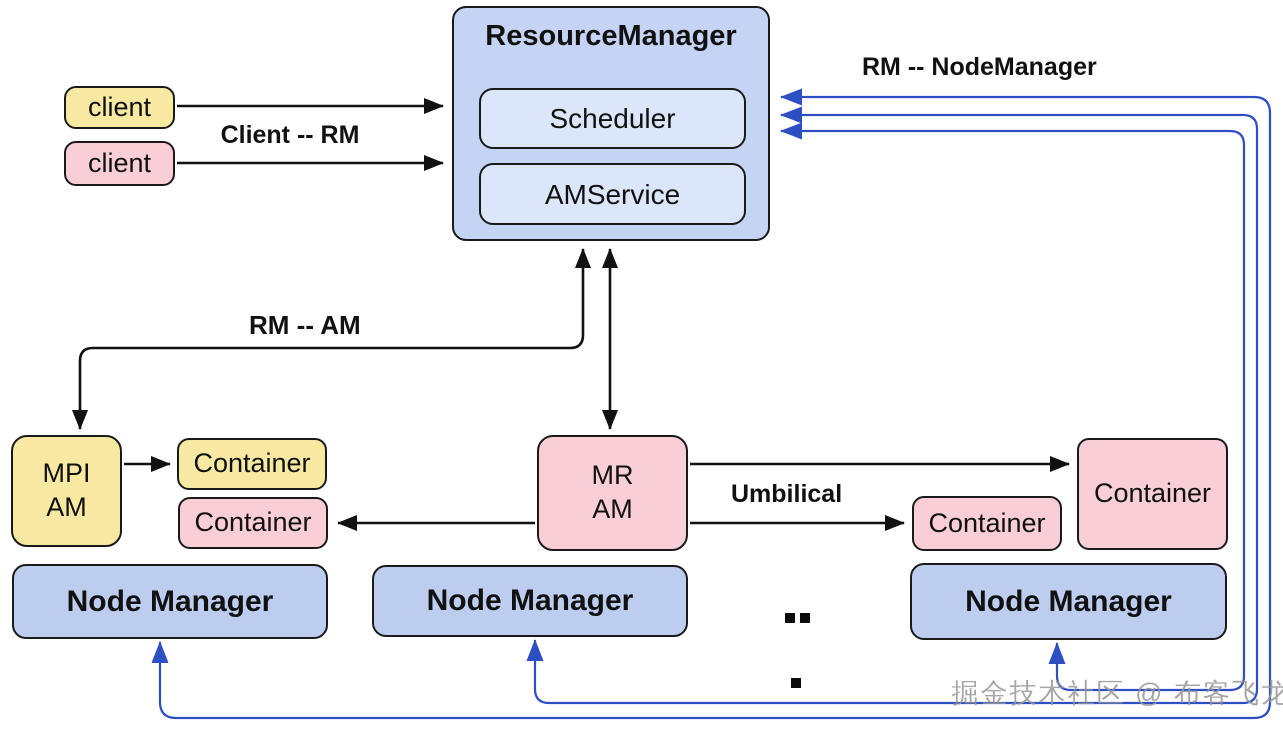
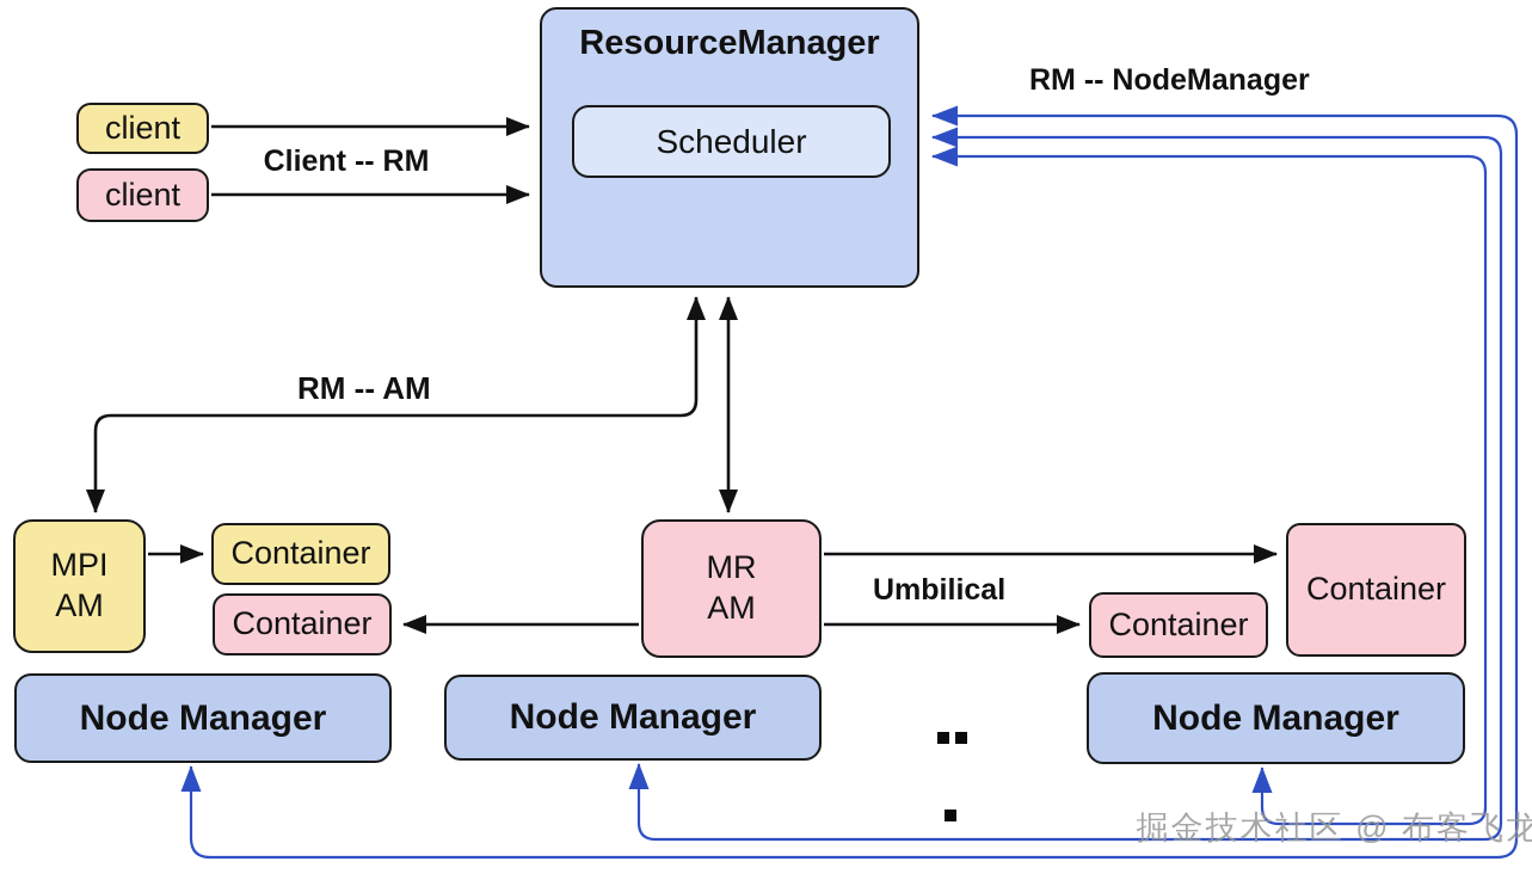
  client
  client
  ResourceManager
  Scheduler
- AMService
  MPI
  AM
  Container
  Container
  MR
  AM
  Container
  Container
  Node Manager
  Node Manager
  Node Manager
  Client -- RM
  RM -- NodeManager
  RM -- AM
  Umbilical
  掘金技术社区 @ 布客飞龙
